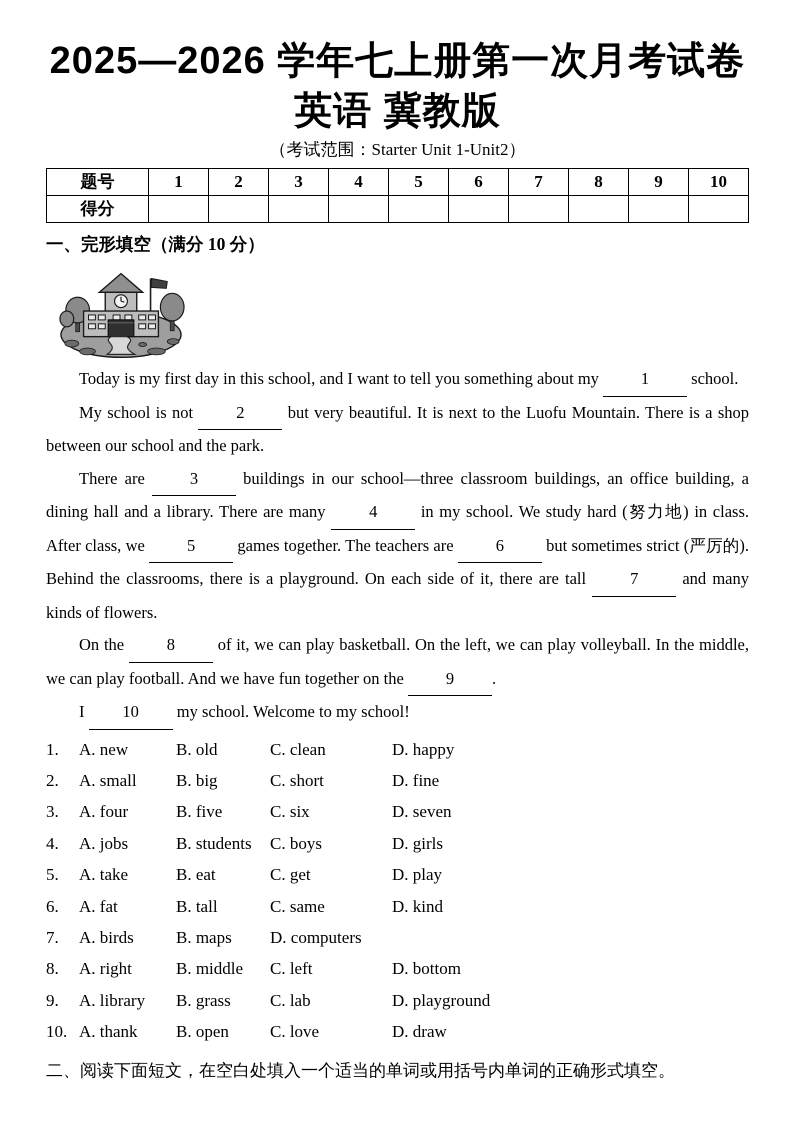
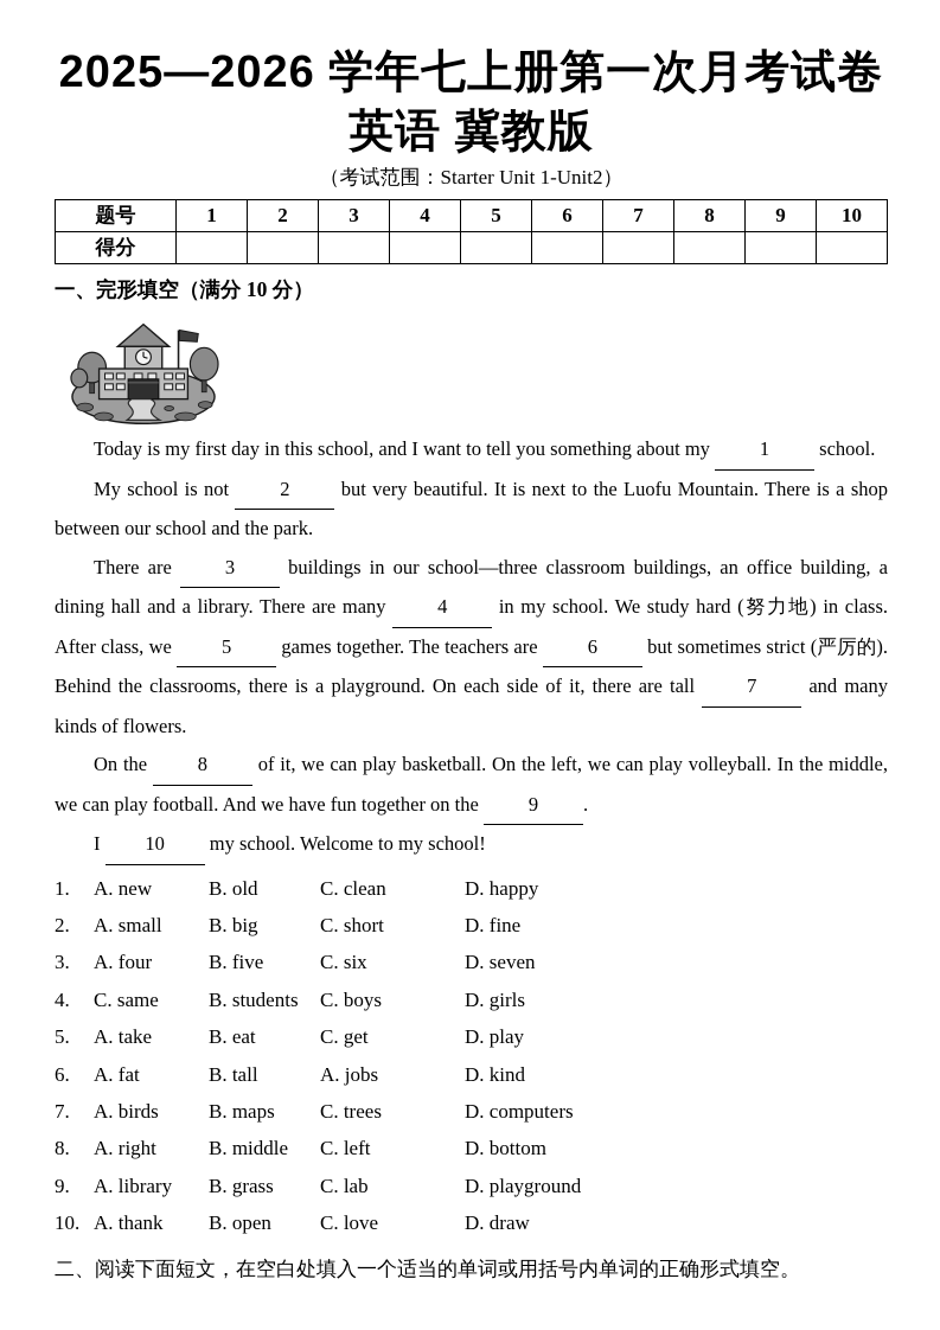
  2025—2026 学年七上册第一次月考试卷
  英语 冀教版
  （考试范围：Starter Unit 1-Unit2）
  题号	1	2	3	4	5	6	7	8	9	10
  得分
  一、完形填空（满分 10 分）
  Today is my first day in this school, and I want to tell you something about my 1 school.
  My school is not 2 but very beautiful. It is next to the Luofu Mountain. There is a shop between our school and the park.
  There are 3 buildings in our school—three classroom buildings, an office building, a dining hall and a library. There are many 4 in my school. We study hard (努力地) in class. After class, we 5 games together. The teachers are 6 but sometimes strict (严厉的). Behind the classrooms, there is a playground. On each side of it, there are tall 7 and many kinds of flowers.
  On the 8 of it, we can play basketball. On the left, we can play volleyball. In the middle, we can play football. And we have fun together on the 9 .
  I 10 my school. Welcome to my school!
  1.
  A. new
  B. old
  C. clean
  D. happy
  2.
  A. small
  B. big
  C. short
  D. fine
  3.
  A. four
  B. five
  C. six
  D. seven
  4.
- A. jobs
+ C. same
  B. students
  C. boys
  D. girls
  5.
  A. take
  B. eat
  C. get
  D. play
  6.
  A. fat
  B. tall
- C. same
+ A. jobs
  D. kind
  7.
  A. birds
  B. maps
+ C. trees
  D. computers
  8.
  A. right
  B. middle
  C. left
  D. bottom
  9.
  A. library
  B. grass
  C. lab
  D. playground
  10.
  A. thank
  B. open
  C. love
  D. draw
  二、阅读下面短文，在空白处填入一个适当的单词或用括号内单词的正确形式填空。
